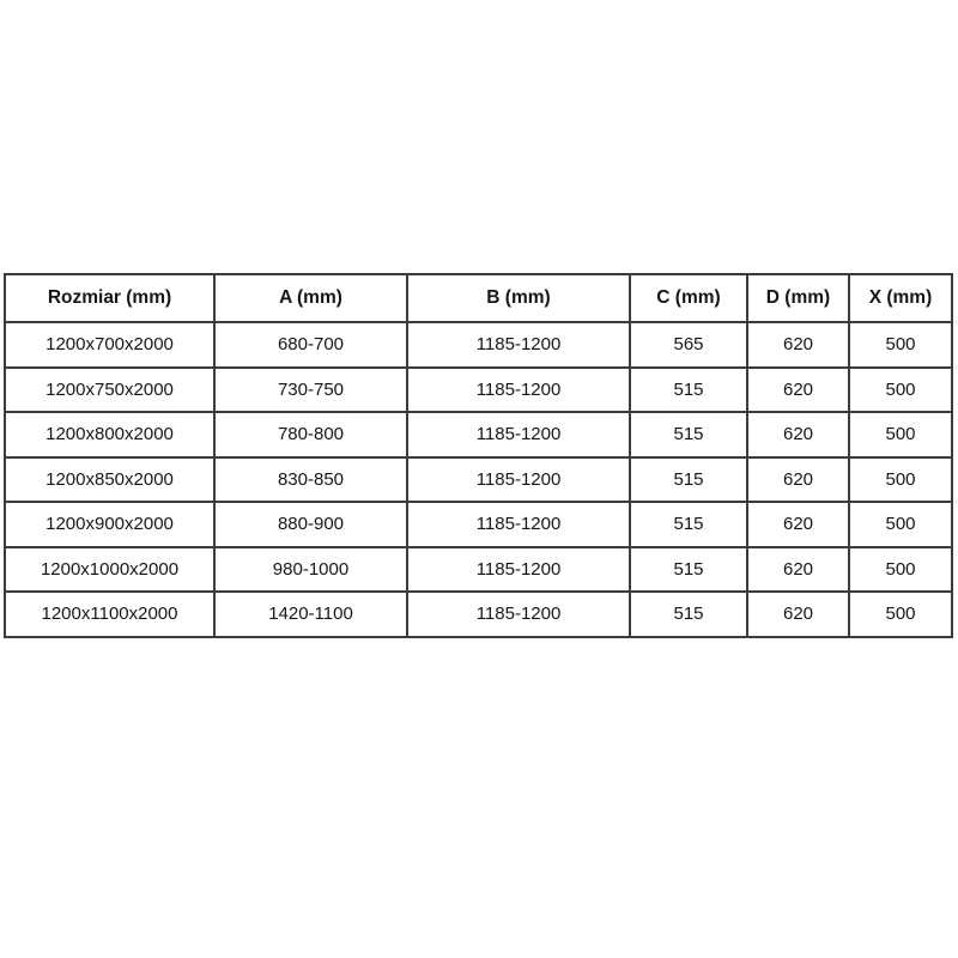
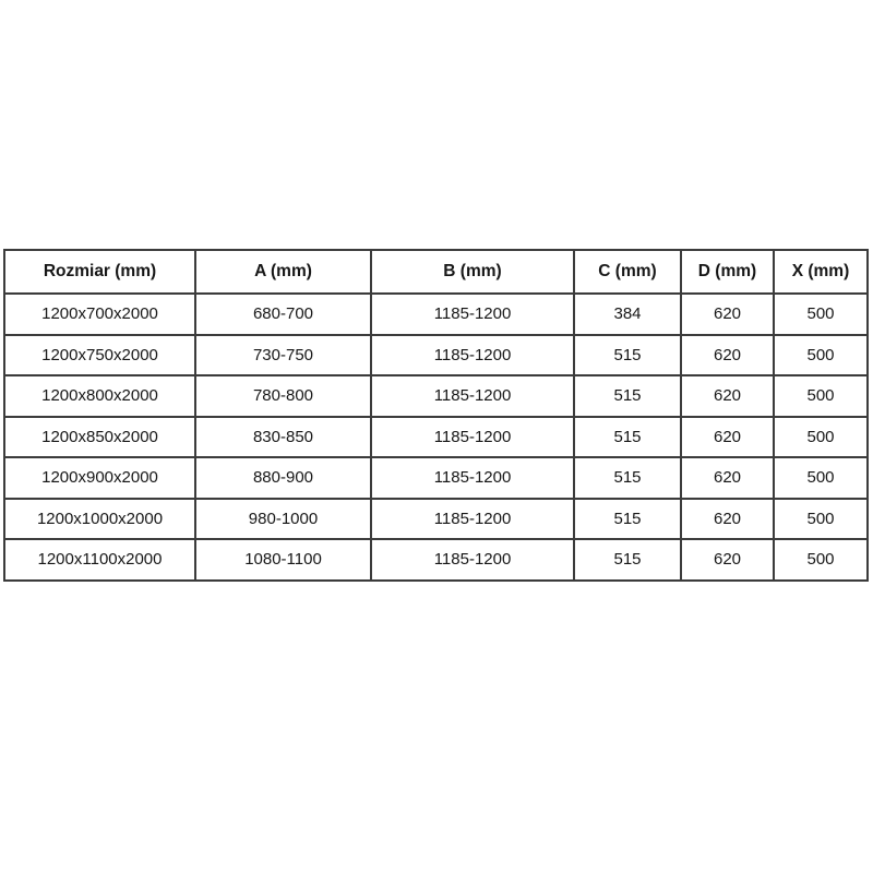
  Rozmiar (mm)	A (mm)	B (mm)	C (mm)	D (mm)	X (mm)
- 1200x700x2000	680-700	1185-1200	565	620	500
+ 1200x700x2000	680-700	1185-1200	384	620	500
  1200x750x2000	730-750	1185-1200	515	620	500
  1200x800x2000	780-800	1185-1200	515	620	500
  1200x850x2000	830-850	1185-1200	515	620	500
  1200x900x2000	880-900	1185-1200	515	620	500
  1200x1000x2000	980-1000	1185-1200	515	620	500
- 1200x1100x2000	1420-1100	1185-1200	515	620	500
+ 1200x1100x2000	1080-1100	1185-1200	515	620	500
